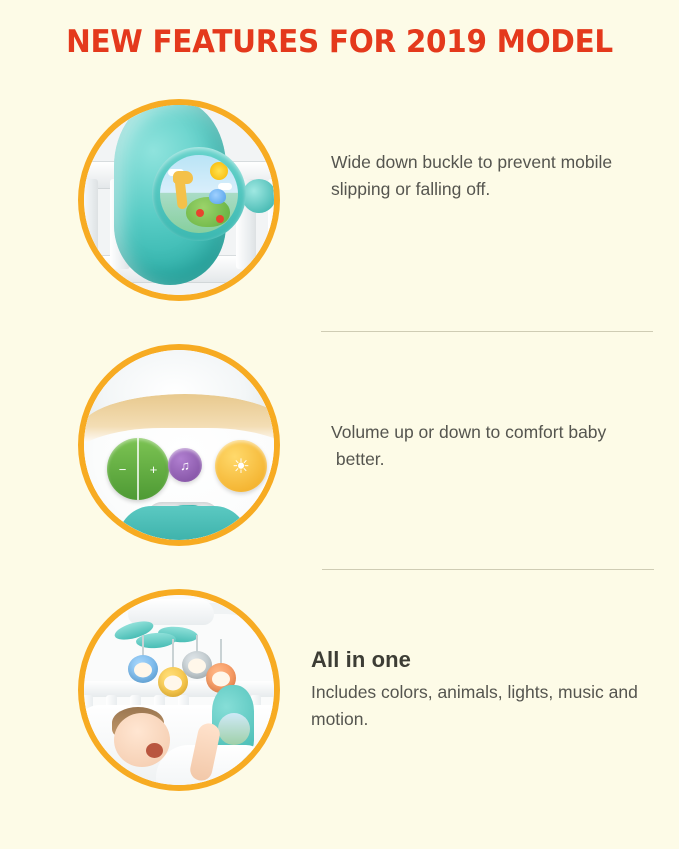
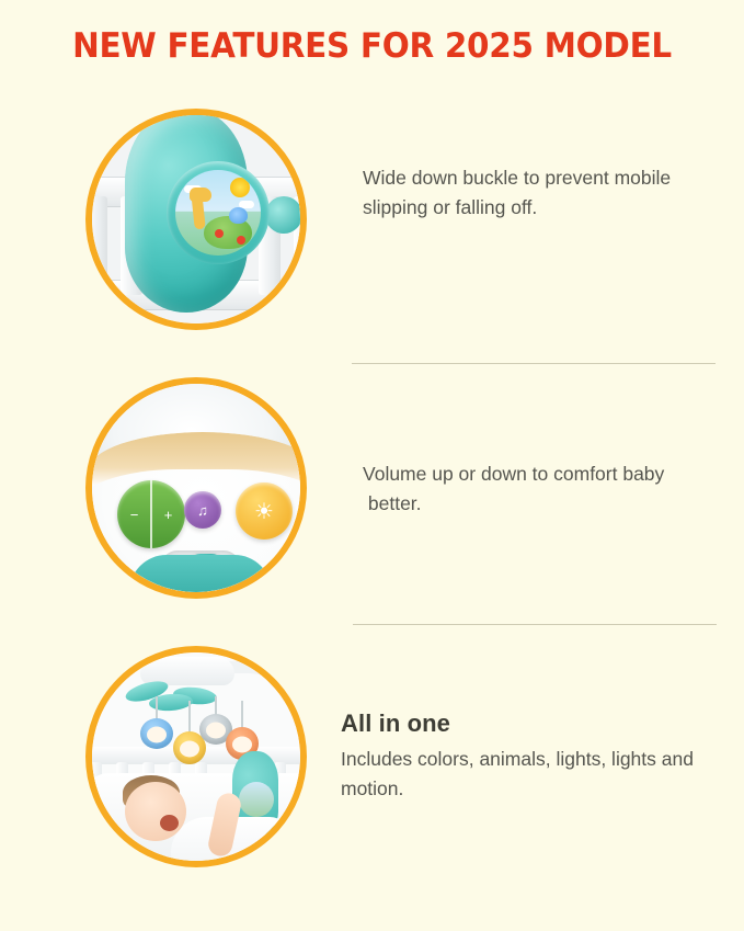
- NEW FEATURES FOR 2019 MODEL
+ NEW FEATURES FOR 2025 MODEL
  Wide down buckle to prevent mobile slipping or falling off.
  −
  +
  ♫
  ☀
  Volume up or down to comfort baby
  better.
  All in one
- Includes colors, animals, lights, music and motion.
+ Includes colors, animals, lights, lights and motion.
